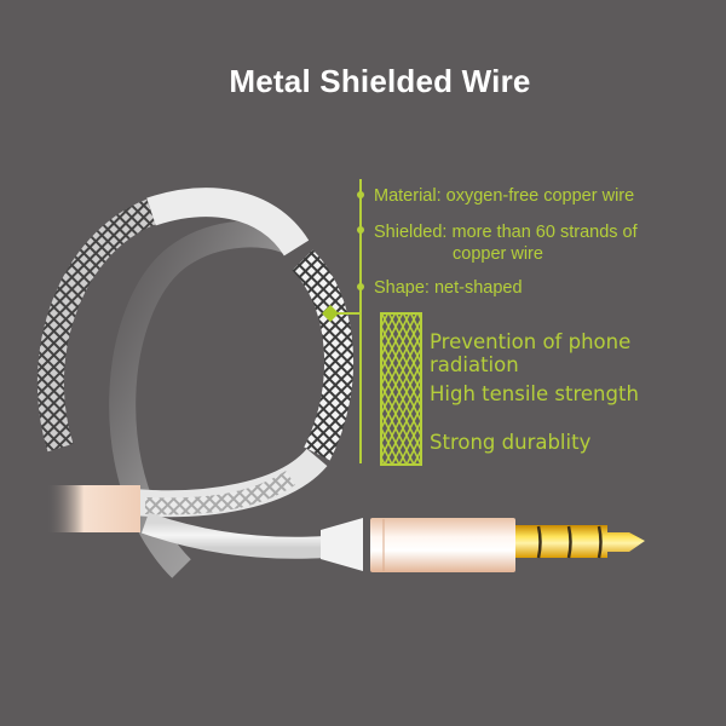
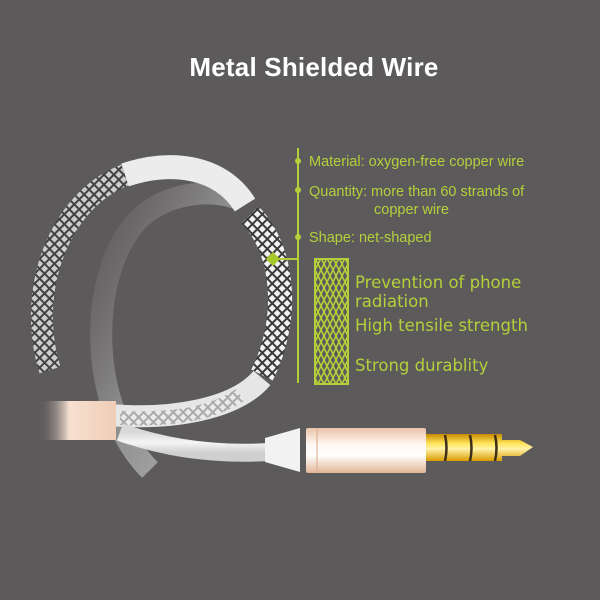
  Metal Shielded Wire
  Material: oxygen-free copper wire
- Shielded: more than 60 strands of
+ Quantity: more than 60 strands of
  copper wire
  Shape: net-shaped
  Prevention of phone radiation
  High tensile strength
  Strong durablity
